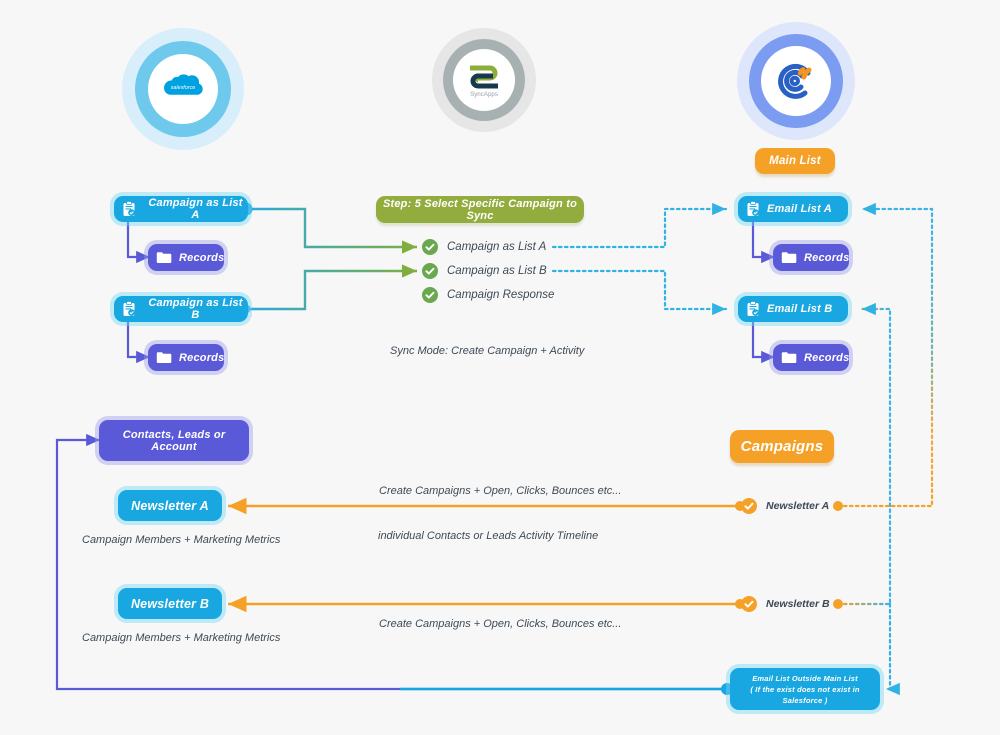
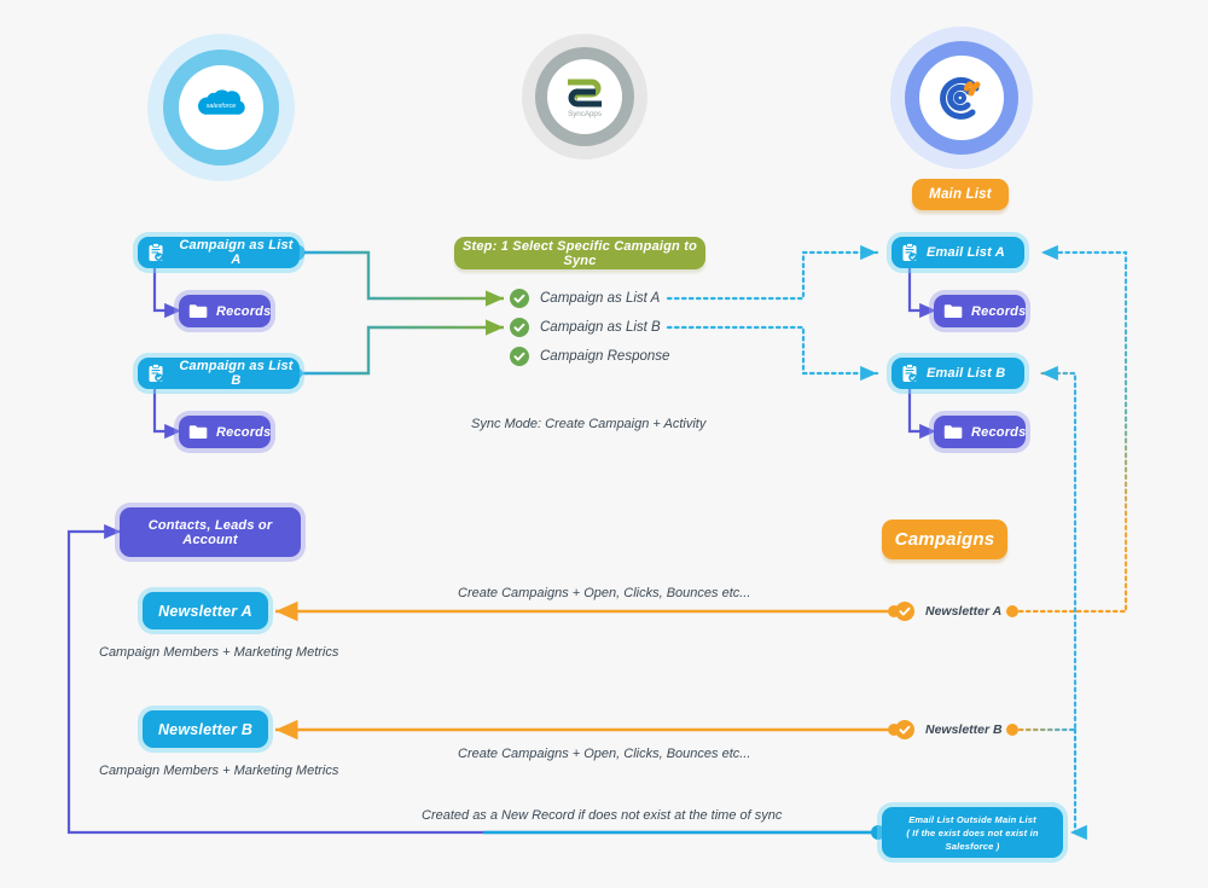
  Main List
  Campaign as List A
  Records
  Campaign as List B
  Records
- Step: 5 Select Specific Campaign to Sync
+ Step: 1 Select Specific Campaign to Sync
  Campaign as List A
  Campaign as List B
  Campaign Response
  Sync Mode: Create Campaign + Activity
  Create Campaigns + Open, Clicks, Bounces etc...
- individual Contacts or Leads Activity Timeline
  Create Campaigns + Open, Clicks, Bounces etc...
+ Created as a New Record if does not exist at the time of sync
  Email List A
  Records
  Email List B
  Records
  Campaigns
  Newsletter A
  Newsletter B
  Email List Outside Main List
  ( If the exist does not exist in Salesforce )
  Contacts, Leads or Account
  Newsletter A
  Campaign Members + Marketing Metrics
  Newsletter B
  Campaign Members + Marketing Metrics
